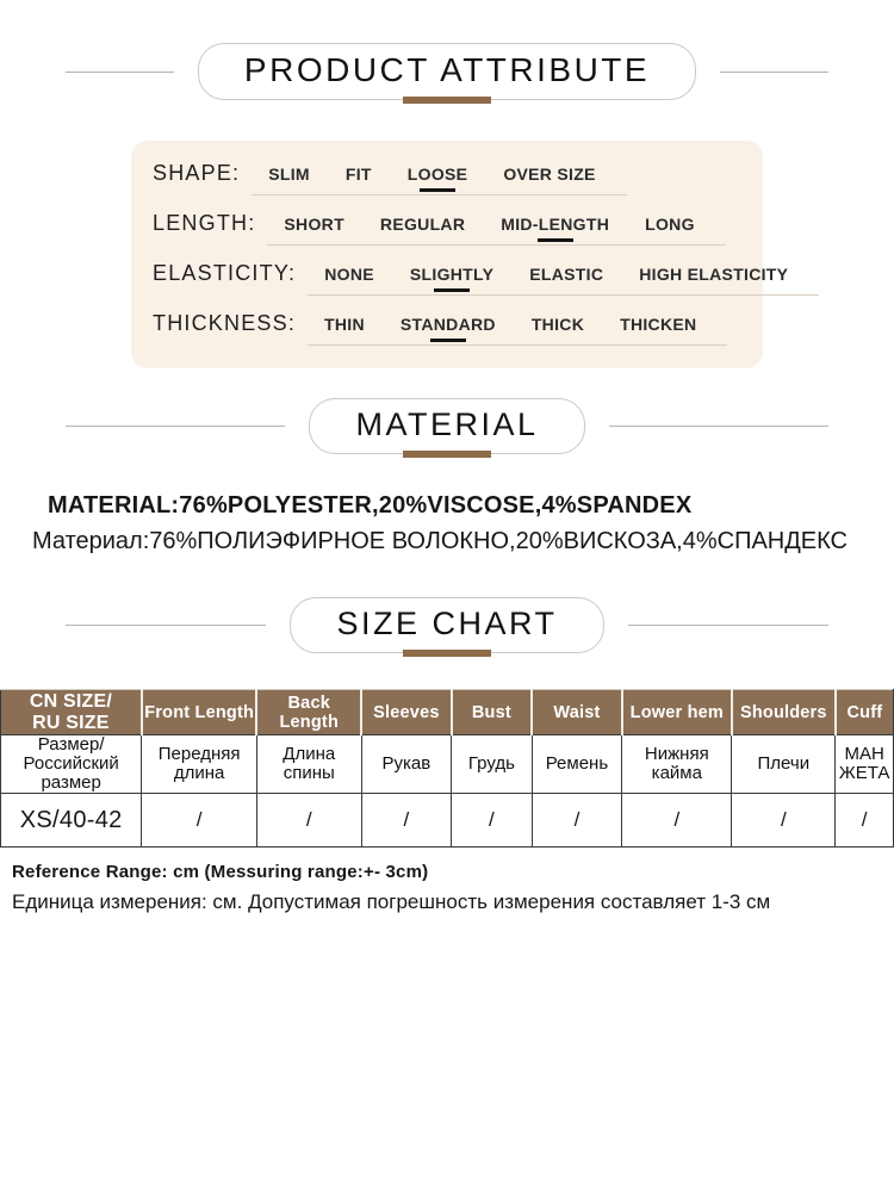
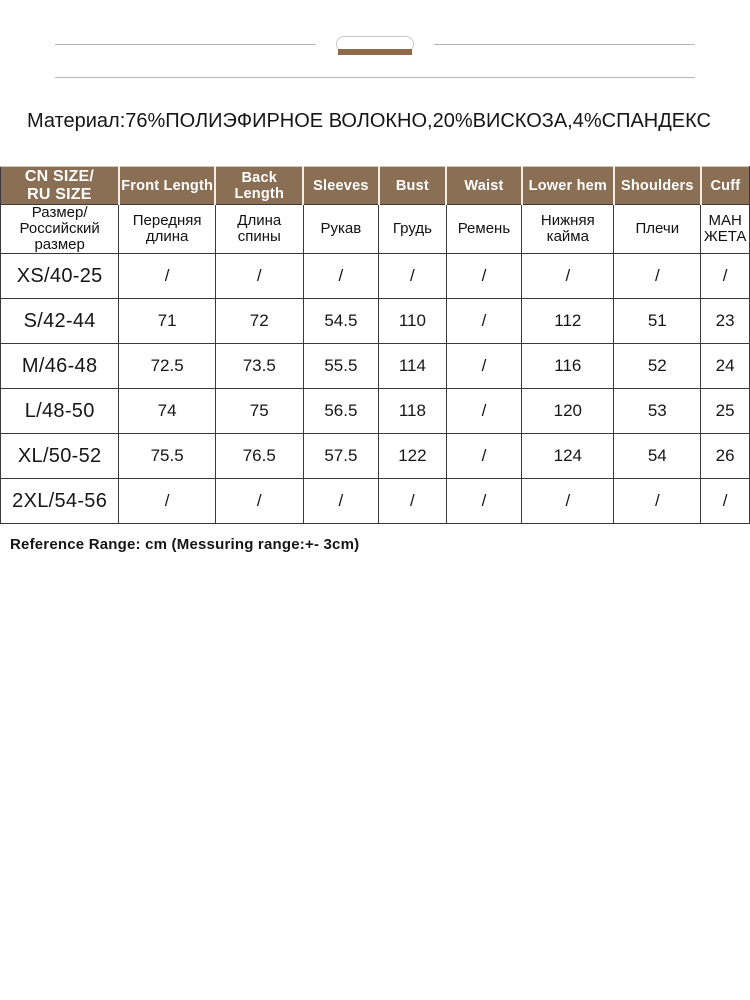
- PRODUCT ATTRIBUTE
- SHAPE:
- SLIM
- FIT
- LOOSE
- OVER SIZE
- LENGTH:
- SHORT
- REGULAR
- MID-LENGTH
- LONG
- ELASTICITY:
- NONE
- SLIGHTLY
- ELASTIC
- HIGH ELASTICITY
- THICKNESS:
- THIN
- STANDARD
- THICK
- THICKEN
- MATERIAL
- MATERIAL:76%POLYESTER,20%VISCOSE,4%SPANDEX
  Материал:76%ПОЛИЭФИРНОЕ ВОЛОКНО,20%ВИСКОЗА,4%СПАНДЕКС
- SIZE CHART
  CN SIZE/ RU SIZE	Front Length	Back Length	Sleeves	Bust	Waist	Lower hem	Shoulders	Cuff
  Размер/ Российский размер	Передняя длина	Длина спины	Рукав	Грудь	Ремень	Нижняя кайма	Плечи	МАН ЖЕТА
- XS/40-42	/	/	/	/	/	/	/	/
+ XS/40-25	/	/	/	/	/	/	/	/
+ S/42-44	71	72	54.5	110	/	112	51	23
+ M/46-48	72.5	73.5	55.5	114	/	116	52	24
+ L/48-50	74	75	56.5	118	/	120	53	25
+ XL/50-52	75.5	76.5	57.5	122	/	124	54	26
+ 2XL/54-56	/	/	/	/	/	/	/	/
  Reference Range: cm (Messuring range:+- 3cm)
- Единица измерения: см. Допустимая погрешность измерения составляет 1-3 см
